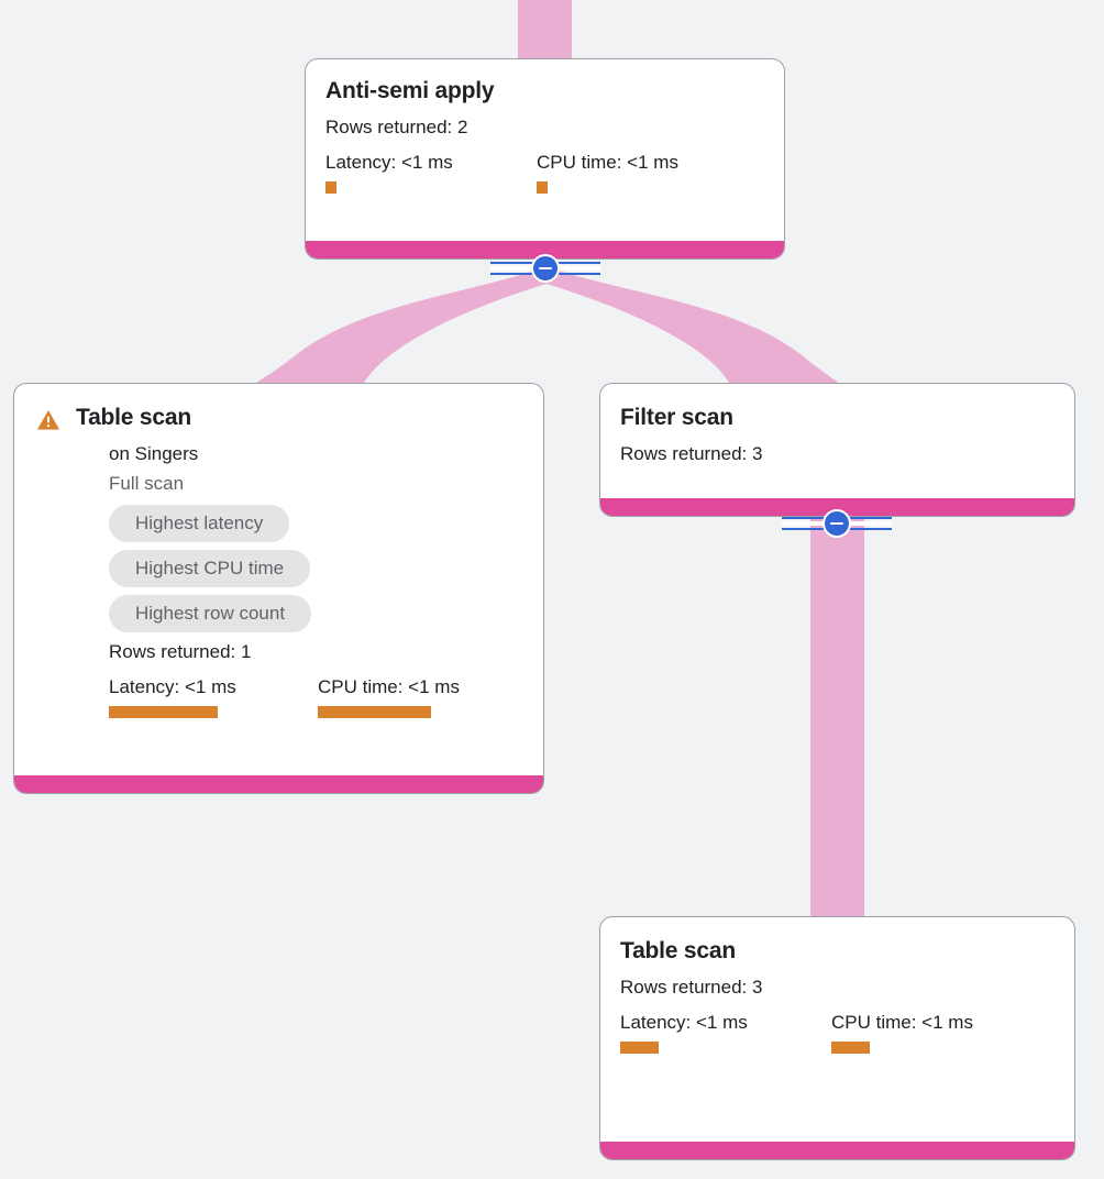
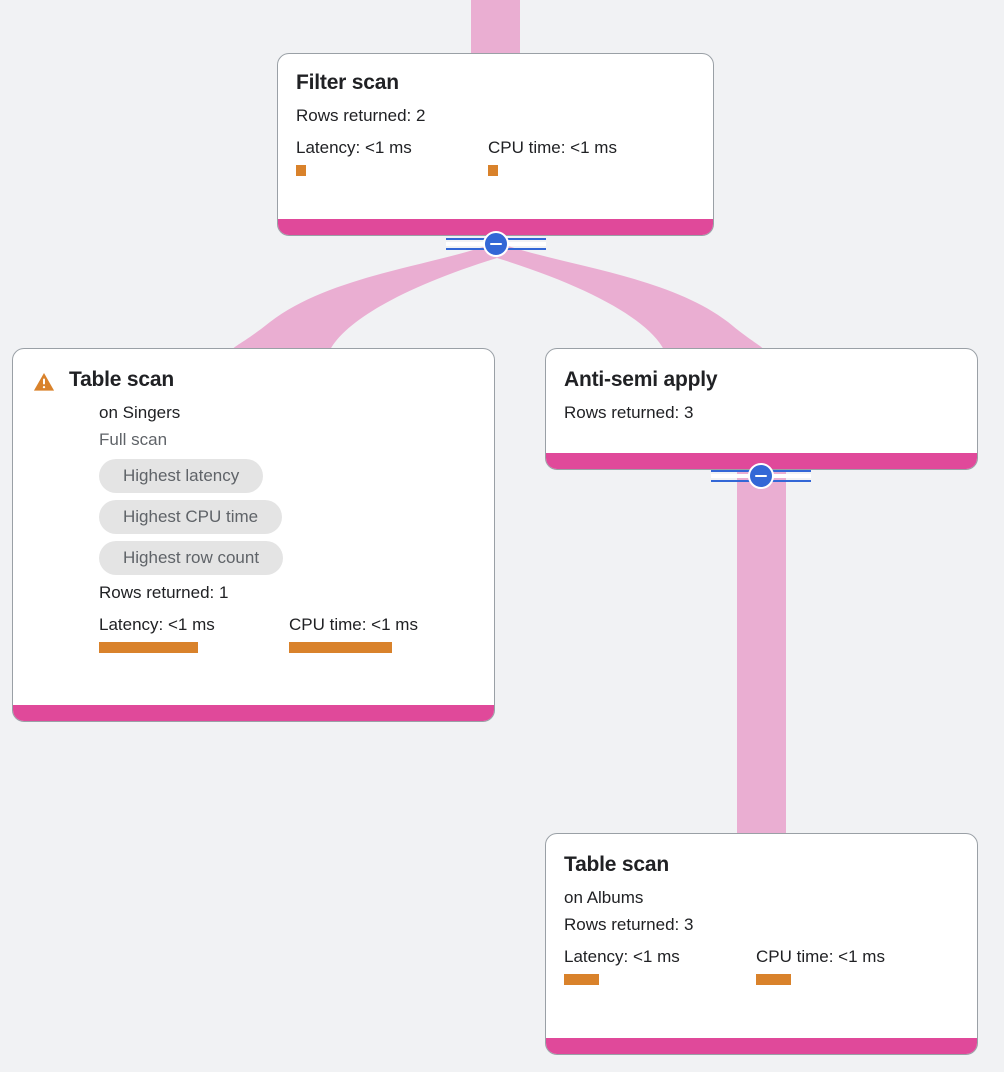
- Anti-semi apply
+ Filter scan
  Rows returned: 2
  Latency: <1 ms
  CPU time: <1 ms
  Table scan
  on Singers
  Full scan
  Highest latency
  Highest CPU time
  Highest row count
  Rows returned: 1
  Latency: <1 ms
  CPU time: <1 ms
- Filter scan
+ Anti-semi apply
  Rows returned: 3
  Table scan
+ on Albums
  Rows returned: 3
  Latency: <1 ms
  CPU time: <1 ms
